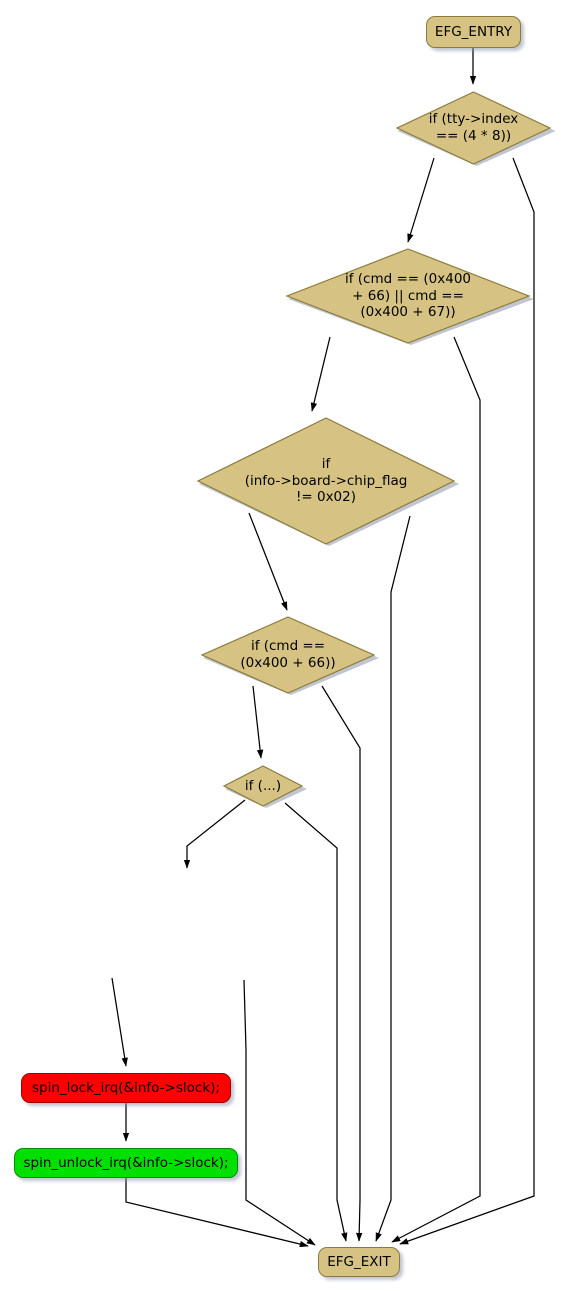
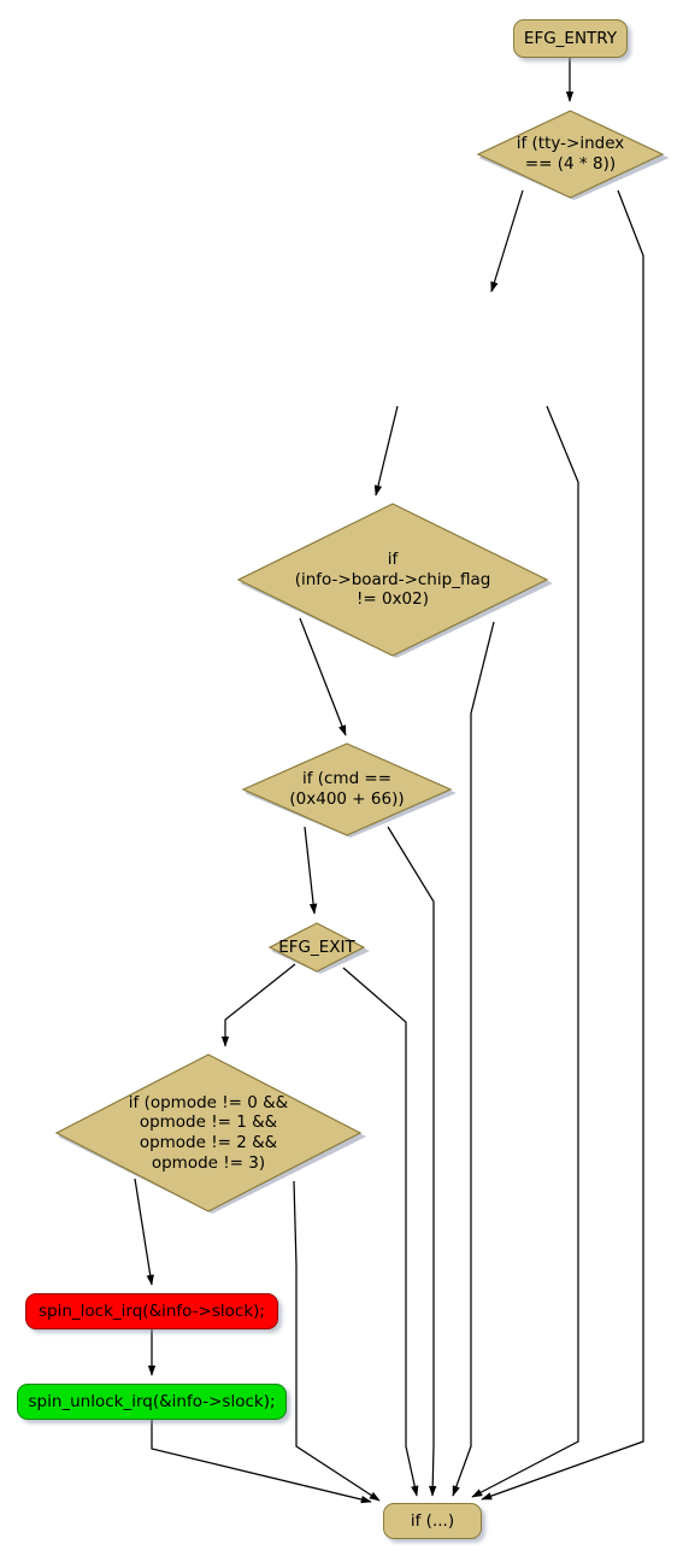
  EFG_ENTRY
  if (tty->index
  == (4 * 8))
- if (cmd == (0x400
- + 66) || cmd ==
- (0x400 + 67))
  if
  (info->board->chip_flag
  != 0x02)
  if (cmd ==
  (0x400 + 66))
- if (...)
+ EFG_EXIT
+ if (opmode != 0 &&
+ opmode != 1 &&
+ opmode != 2 &&
+ opmode != 3)
  spin_lock_irq(&info->slock);
  spin_unlock_irq(&info->slock);
- EFG_EXIT
+ if (...)
